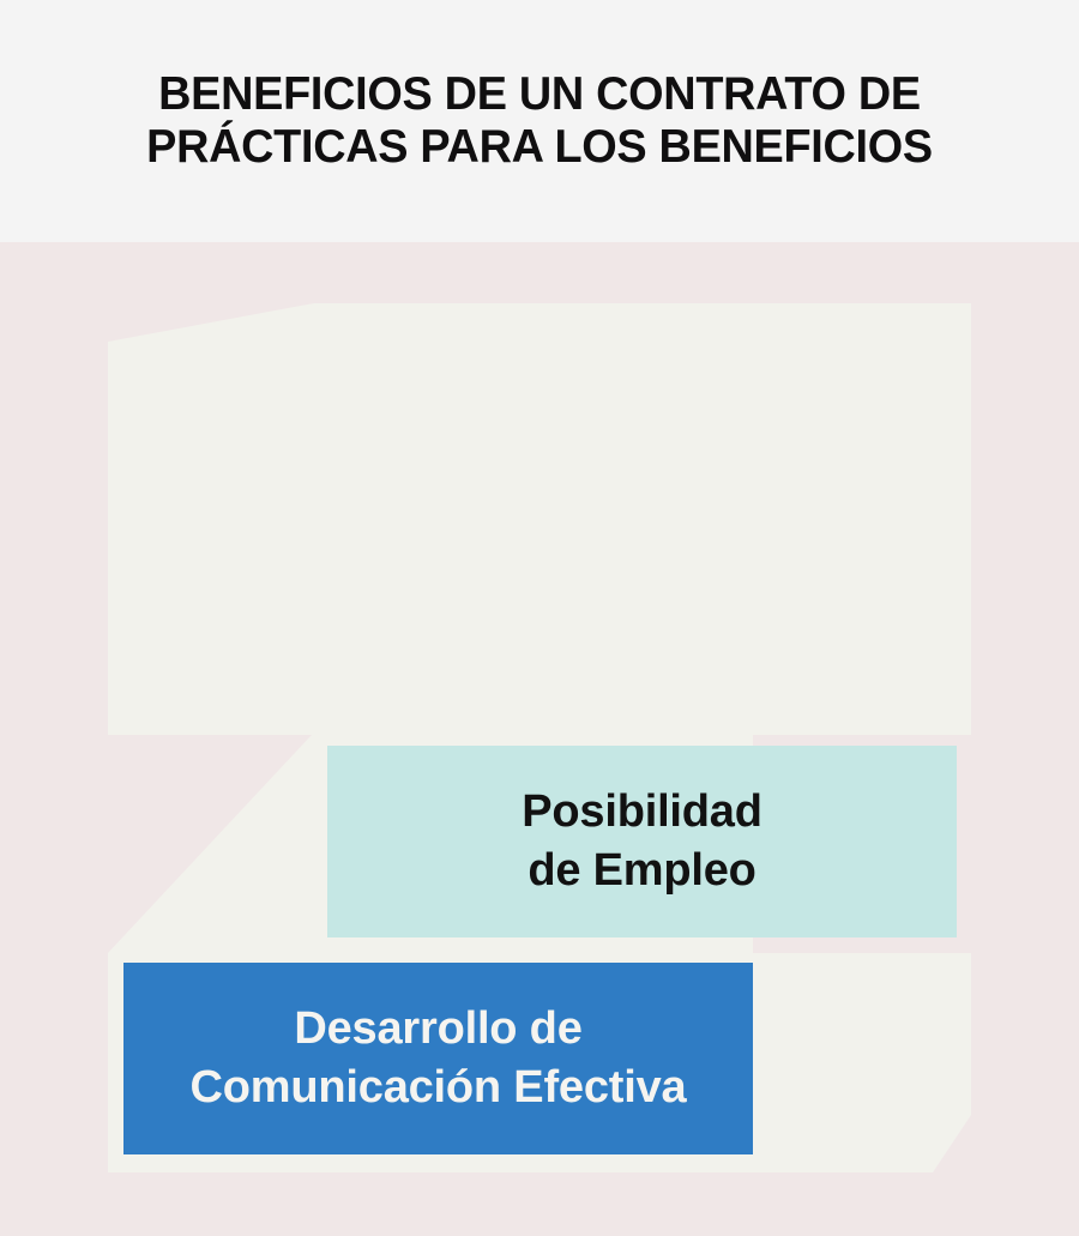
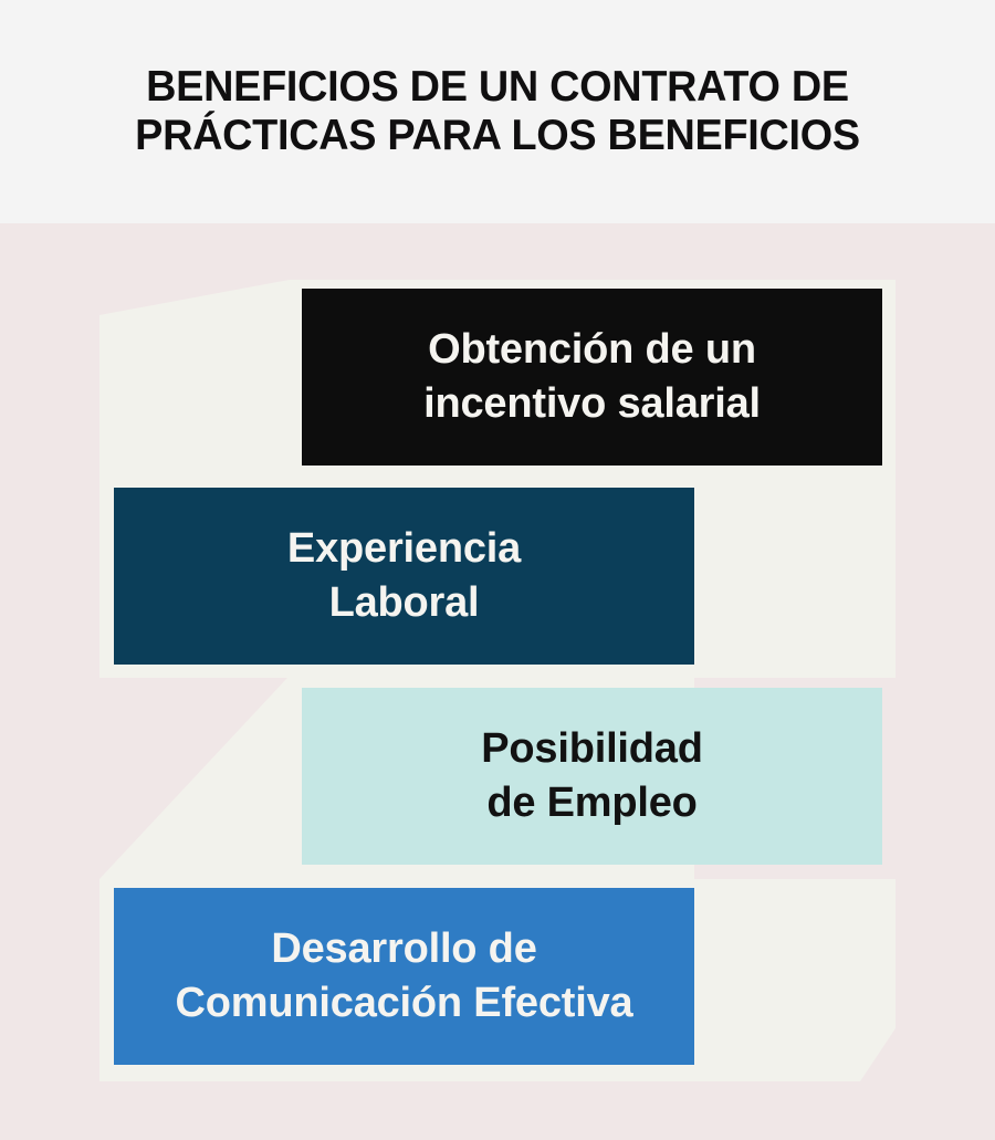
  BENEFICIOS DE UN CONTRATO DE PRÁCTICAS PARA LOS BENEFICIOS
+ Obtención de un
+ incentivo salarial
+ Experiencia
+ Laboral
  Posibilidad
  de Empleo
  Desarrollo de
  Comunicación Efectiva
